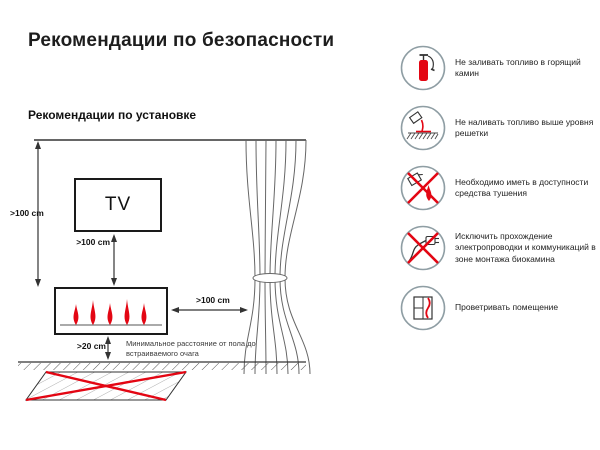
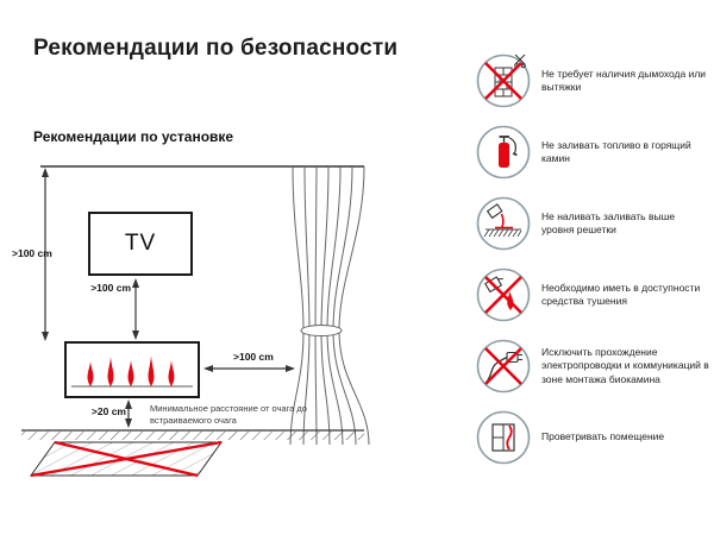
  Рекомендации по безопасности
  Рекомендации по установке
  TV
  >100 cm
  >100 cm
  >100 cm
  >20 cm
- Минимальное расстояние от пола до встраиваемого очага
+ Минимальное расстояние от очага до встраиваемого очага
+ Не требует наличия дымохода или вытяжки
  Не заливать топливо в горящий камин
- Не наливать топливо выше уровня решетки
+ Не наливать заливать выше уровня решетки
  Необходимо иметь в доступности средства тушения
  Исключить прохождение электропроводки и коммуникаций в зоне монтажа биокамина
  Проветривать помещение
